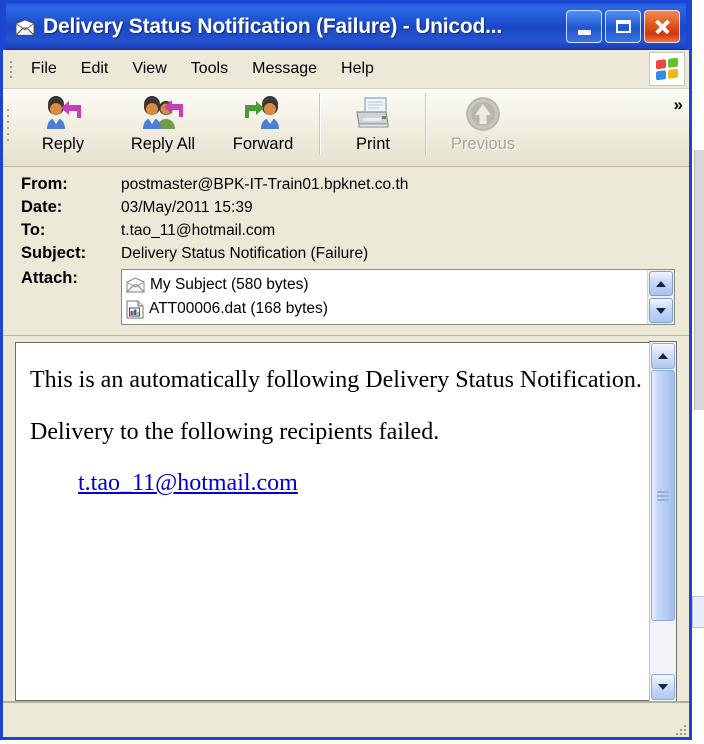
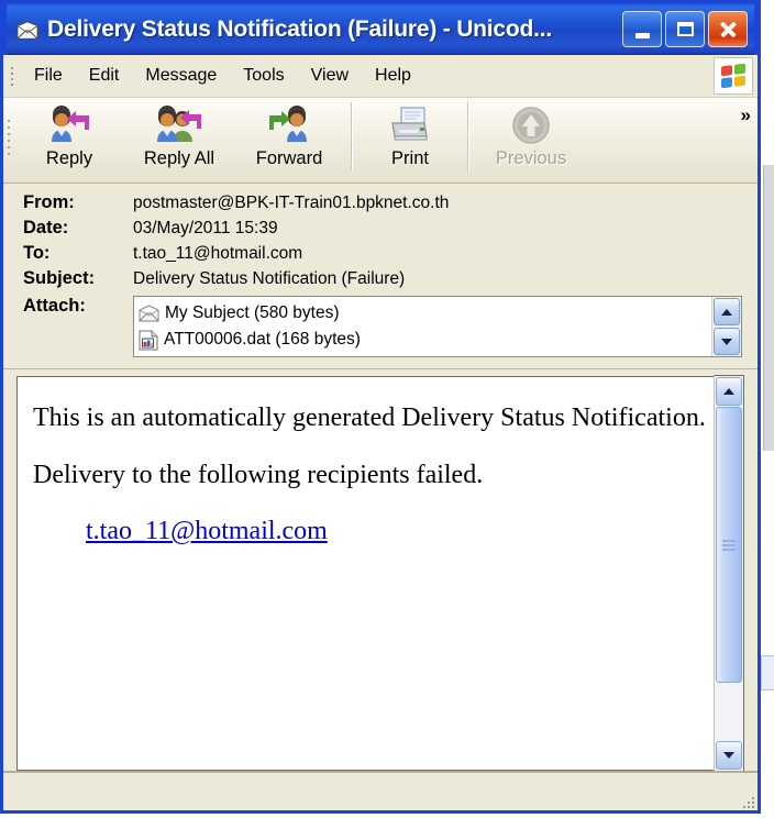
  Delivery Status Notification (Failure) - Unicod...
  File
  Edit
- View
+ Message
  Tools
- Message
+ View
  Help
  Reply
  Reply All
  Forward
  Print
  Previous
  »
  From:
  postmaster@BPK-IT-Train01.bpknet.co.th
  Date:
  03/May/2011 15:39
  To:
  t.tao_11@hotmail.com
  Subject:
  Delivery Status Notification (Failure)
  Attach:
  My Subject (580 bytes)
  ATT00006.dat (168 bytes)
- This is an automatically following Delivery Status Notification.
+ This is an automatically generated Delivery Status Notification.
  Delivery to the following recipients failed.
  t.tao_11@hotmail.com
